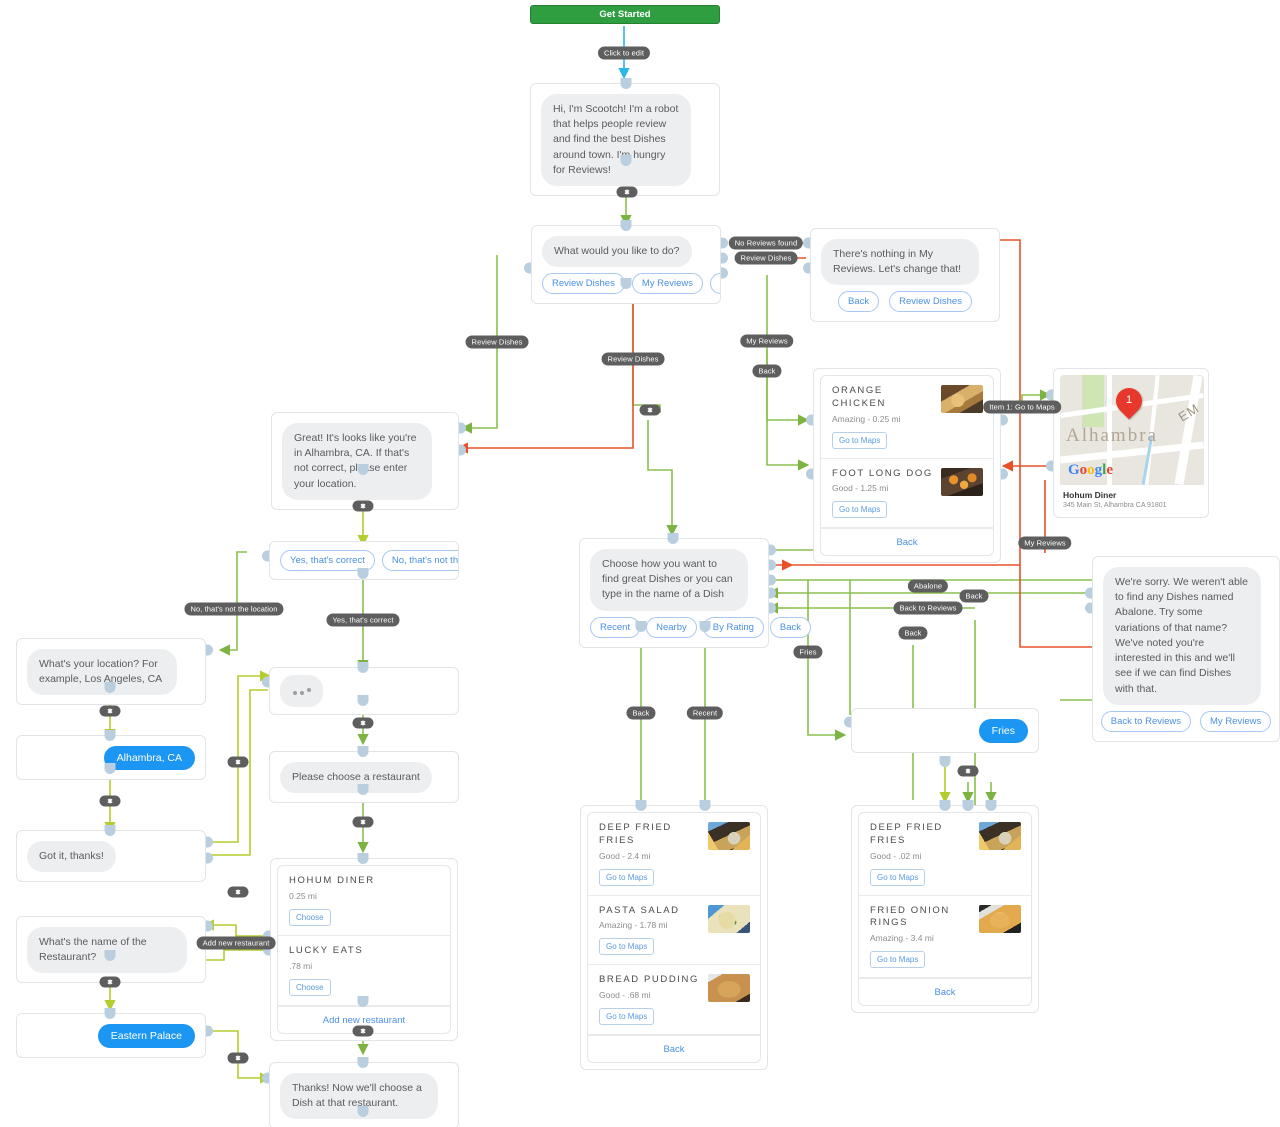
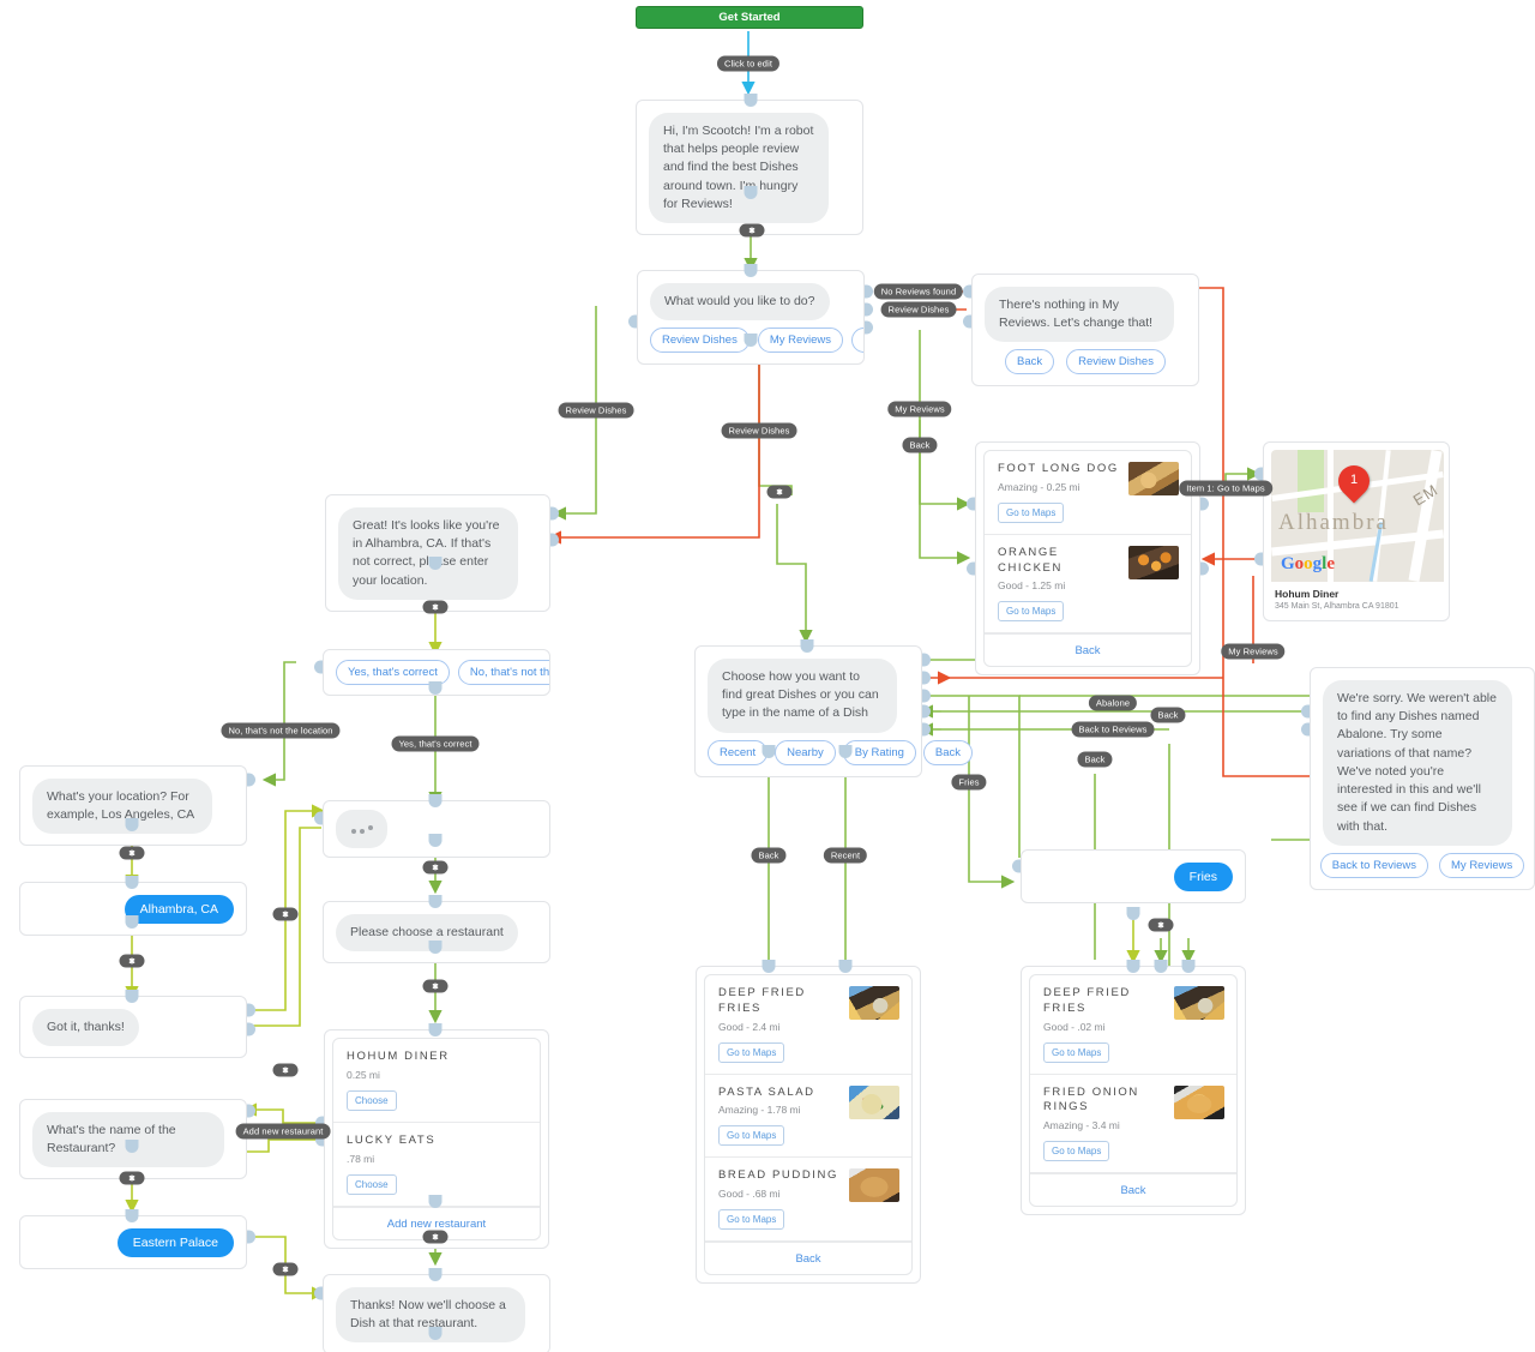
  Get Started
  Hi, I'm Scootch! I'm a robot that helps people review and find the best Dishes around town. I hungry for Reviews!
  What would you like to do?
  Review Dishes
  My Reviews
  There's nothing in My Reviews. Let's change that!
  Back
  Review Dishes
- ORANGE CHICKEN
+ FOOT LONG DOG
  Amazing - 0.25 mi
  Go to Maps
- FOOT LONG DOG
+ ORANGE CHICKEN
  Good - 1.25 mi
  Go to Maps
  Back
  Alhambra
  Google
  Hohum Diner
  Great! It's looks like you're in Alhambra, CA. If that's not correct, plse enter your location.
  Yes, that's correct
  What's your location? For example, Los Angeles, CA
  Alhambra, CA
  Got it, thanks!
  What's the name of the Restaurant?
  Eastern Palace
  Please choose a restaurant
  HOHUM DINER
  0.25 mi
  Choose
  LUCKY EATS
  .78 mi
  Choose
  Add new restaurant
  Thanks! Now we'll choose a Dish at that restaurant.
  Choose how you want to find great Dishes or you can type in the name of a Dish
  Recent
  Nearby
  By Rating
  Back
  We're sorry. We weren't able to find any Dishes named Abalone. Try some variations of that name? We've noted you're interested in this and we'll see if we can find Dishes with that.
  Back to Reviews
  My Reviews
  Fries
  DEEP FRIED FRIES
  Good - 2.4 mi
  Go to Maps
  PASTA SALAD
  Amazing - 1.78 mi
  Go to Maps
  BREAD PUDDING
  Good - .68 mi
  Go to Maps
  Back
  DEEP FRIED FRIES
  Good - .02 mi
  Go to Maps
  FRIED ONION RINGS
  Amazing - 3.4 mi
  Go to Maps
  Back
  Click to edit
  No Reviews found
  Review Dishes
  Review Dishes
  Review Dishes
  My Reviews
  Back
  Item 1: Go to Maps
  No, that's not the location
  Yes, that's correct
  My Reviews
  Abalone
  Back
  Back to Reviews
  Back
  Fries
  Back
  Recent
  Add new restaurant
